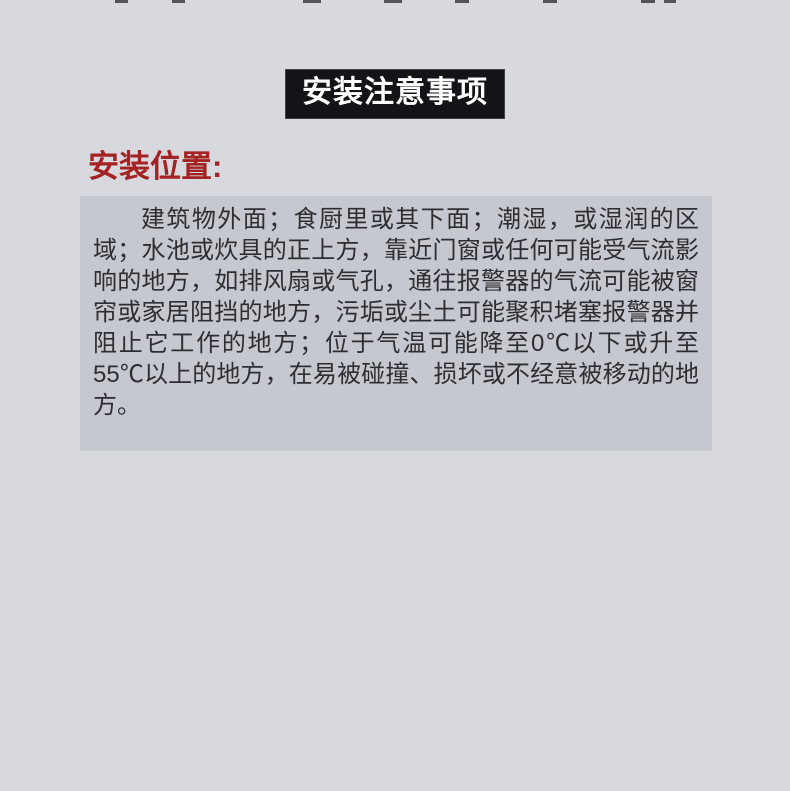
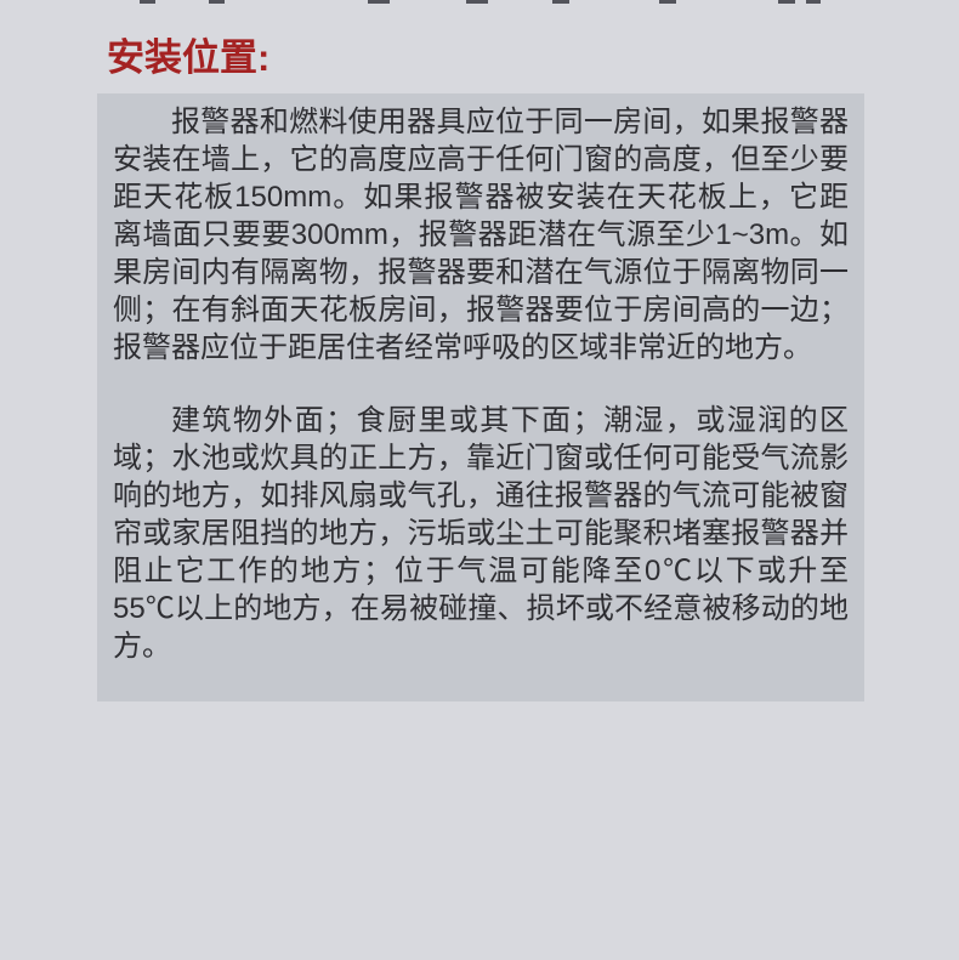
- 安装注意事项
  安装位置:
+ 报警器和燃料使用器具应位于同一房间，如果报警器安装在墙上，它的高度应高于任何门窗的高度，但至少要距天花板150mm。如果报警器被安装在天花板上，它距离墙面只要要300mm，报警器距潜在气源至少1~3m。如果房间内有隔离物，报警器要和潜在气源位于隔离物同一侧；在有斜面天花板房间，报警器要位于房间高的一边；报警器应位于距居住者经常呼吸的区域非常近的地方。
  建筑物外面；食厨里或其下面；潮湿，或湿润的区域；水池或炊具的正上方，靠近门窗或任何可能受气流影响的地方，如排风扇或气孔，通往报警器的气流可能被窗帘或家居阻挡的地方，污垢或尘土可能聚积堵塞报警器并阻止它工作的地方；位于气温可能降至0℃以下或升至55℃以上的地方，在易被碰撞、损坏或不经意被移动的地方。
